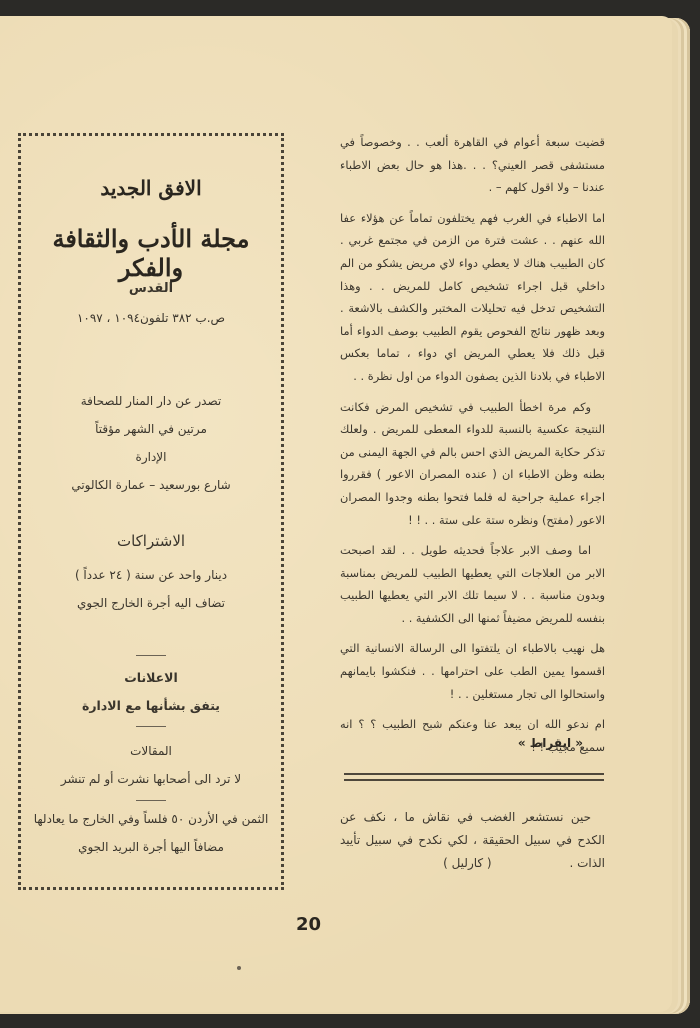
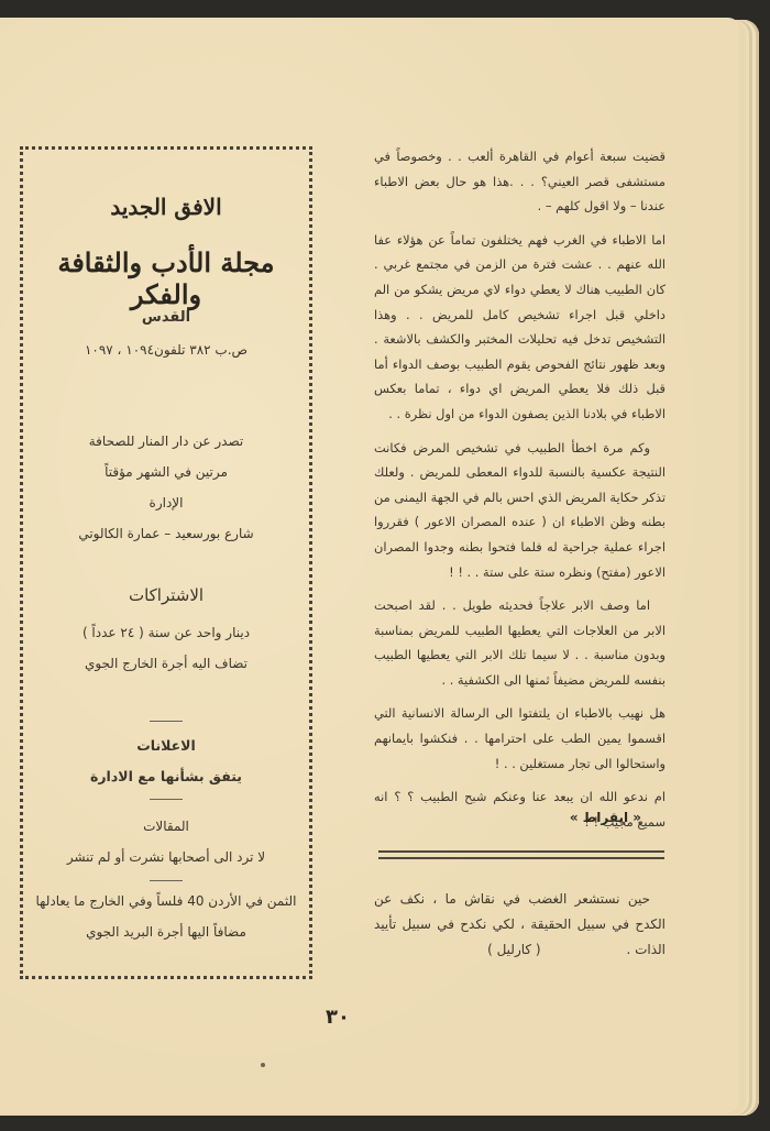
  الافق الجديد
  مجلة الأدب والثقافة والفكر
  القدس
  ص.ب ٣٨٢ تلفون١٠٩٤ ، ١٠٩٧
  تصدر عن دار المنار للصحافة
  مرتين في الشهر مؤقتاً
  الإدارة
  شارع بورسعيد – عمارة الكالوتي
  الاشتراكات
  دينار واحد عن سنة ( ٢٤ عدداً )
  تضاف اليه أجرة الخارج الجوي
  الاعلانات
  يتفق بشأنها مع الادارة
  المقالات
  لا ترد الى أصحابها نشرت أو لم تنشر
- الثمن في الأردن ٥٠ فلساً وفي الخارج ما يعادلها
+ الثمن في الأردن 40 فلساً وفي الخارج ما يعادلها
  مضافاً اليها أجرة البريد الجوي
  قضيت سبعة أعوام في القاهرة ألعب . . وخصوصاً في مستشفى قصر العيني؟ . . .هذا هو حال بعض الاطباء عندنا – ولا اقول كلهم – .
  اما الاطباء في الغرب فهم يختلفون تماماً عن هؤلاء عفا الله عنهم . . عشت فترة من الزمن في مجتمع غربي . كان الطبيب هناك لا يعطي دواء لاي مريض يشكو من الم داخلي قبل اجراء تشخيص كامل للمريض . . وهذا التشخيص تدخل فيه تحليلات المختبر والكشف بالاشعة . وبعد ظهور نتائج الفحوص يقوم الطبيب بوصف الدواء أما قبل ذلك فلا يعطي المريض اي دواء ، تماما بعكس الاطباء في بلادنا الذين يصفون الدواء من اول نظرة . .
  وكم مرة اخطأ الطبيب في تشخيص المرض فكانت النتيجة عكسية بالنسبة للدواء المعطى للمريض . ولعلك تذكر حكاية المريض الذي احس بالم في الجهة اليمنى من بطنه وظن الاطباء ان ( عنده المصران الاعور ) فقرروا اجراء عملية جراحية له فلما فتحوا بطنه وجدوا المصران الاعور (مفتح) ونظره ستة على ستة . . ! !
  اما وصف الابر علاجاً فحديثه طويل . . لقد اصبحت الابر من العلاجات التي يعطيها الطبيب للمريض بمناسبة وبدون مناسبة . . لا سيما تلك الابر التي يعطيها الطبيب بنفسه للمريض مضيفاً ثمنها الى الكشفية . .
  هل نهيب بالاطباء ان يلتفتوا الى الرسالة الانسانية التي اقسموا يمين الطب على احترامها . . فنكشوا بايمانهم واستحالوا الى تجار مستغلين . . !
  ام ندعو الله ان يبعد عنا وعنكم شبح الطبيب ؟ ؟ انه سميع مجيب ! !
  « ابقراط »
  حين نستشعر الغضب في نقاش ما ، نكف عن الكدح في سبيل الحقيقة ، لكي نكدح في سبيل تأييد الذات . ( كارليل )
- 20
+ ٣٠
